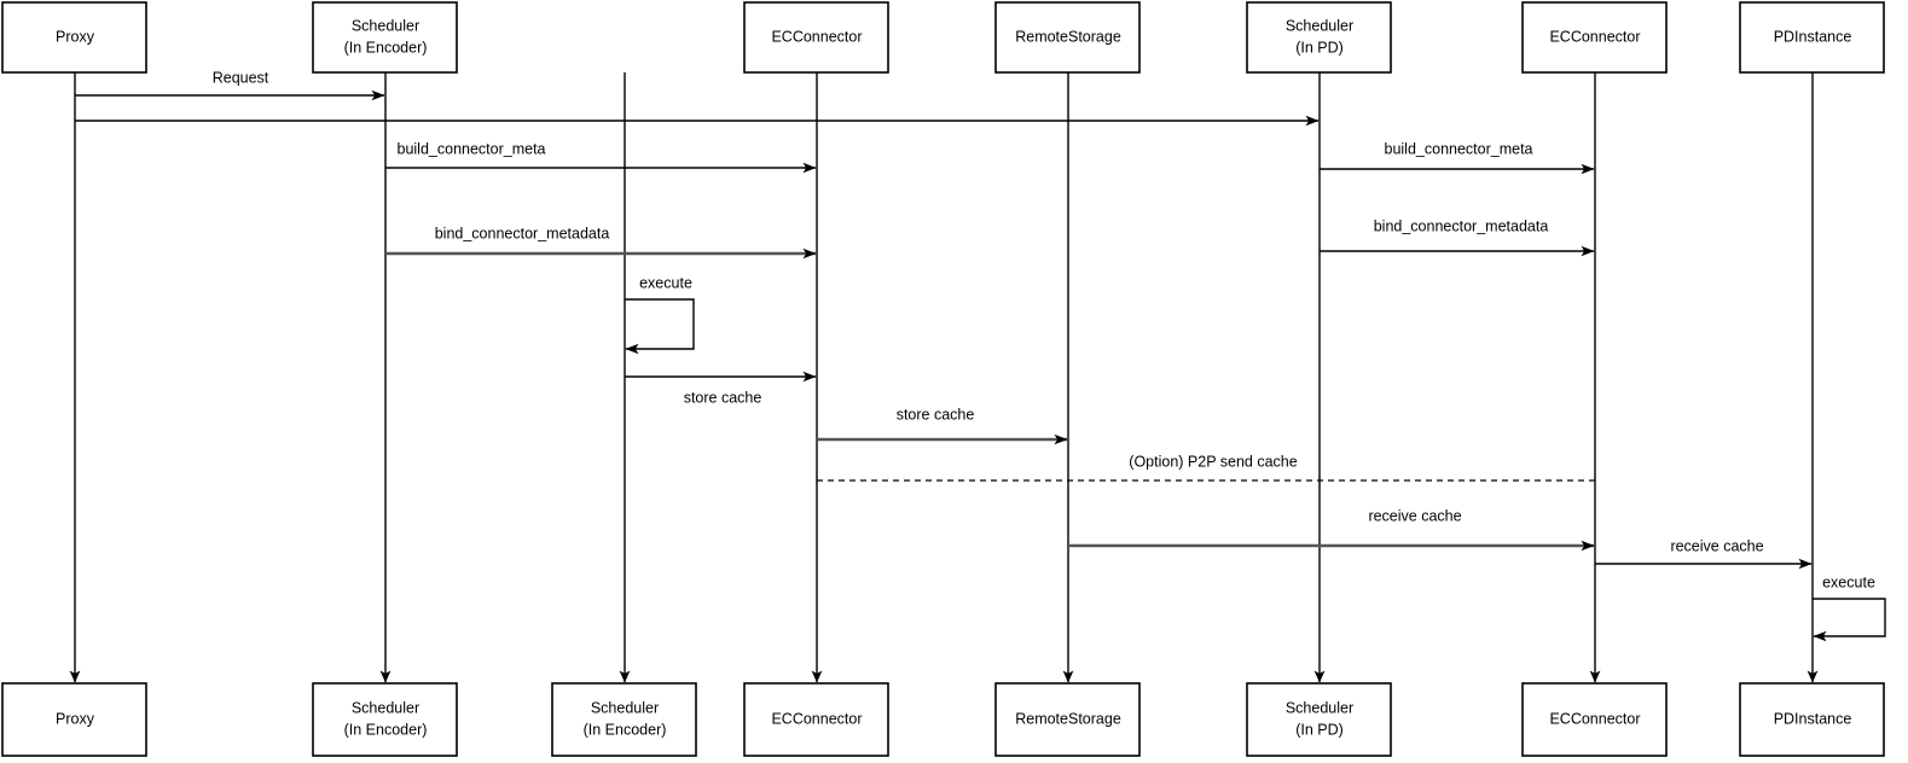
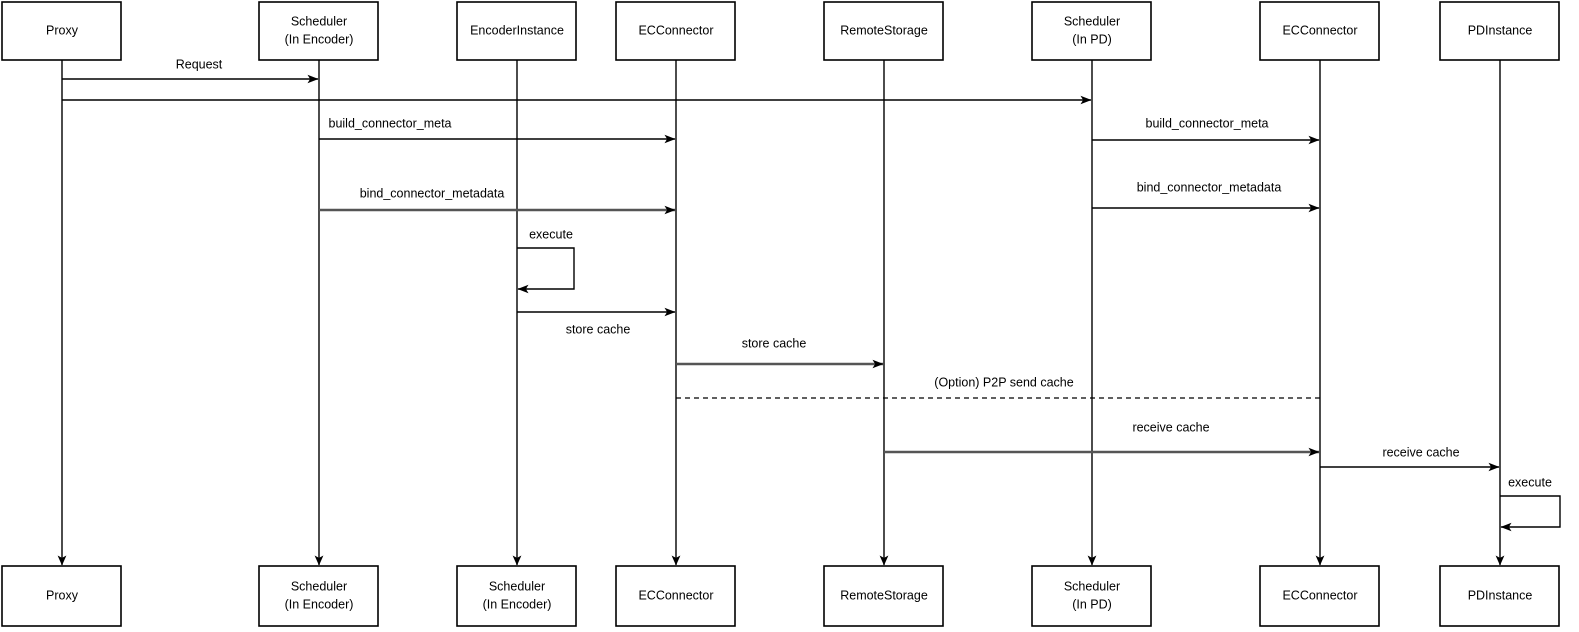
  Request
  build_connector_meta
  build_connector_meta
  bind_connector_metadata
  bind_connector_metadata
  store cache
  store cache
  (Option) P2P send cache
  receive cache
  receive cache
  execute
  execute
  Proxy
  Proxy
  Scheduler
  (In Encoder)
  Scheduler
  (In Encoder)
+ EncoderInstance
  Scheduler
  (In Encoder)
  ECConnector
  ECConnector
  RemoteStorage
  RemoteStorage
  Scheduler
  (In PD)
  Scheduler
  (In PD)
  ECConnector
  ECConnector
  PDInstance
  PDInstance
